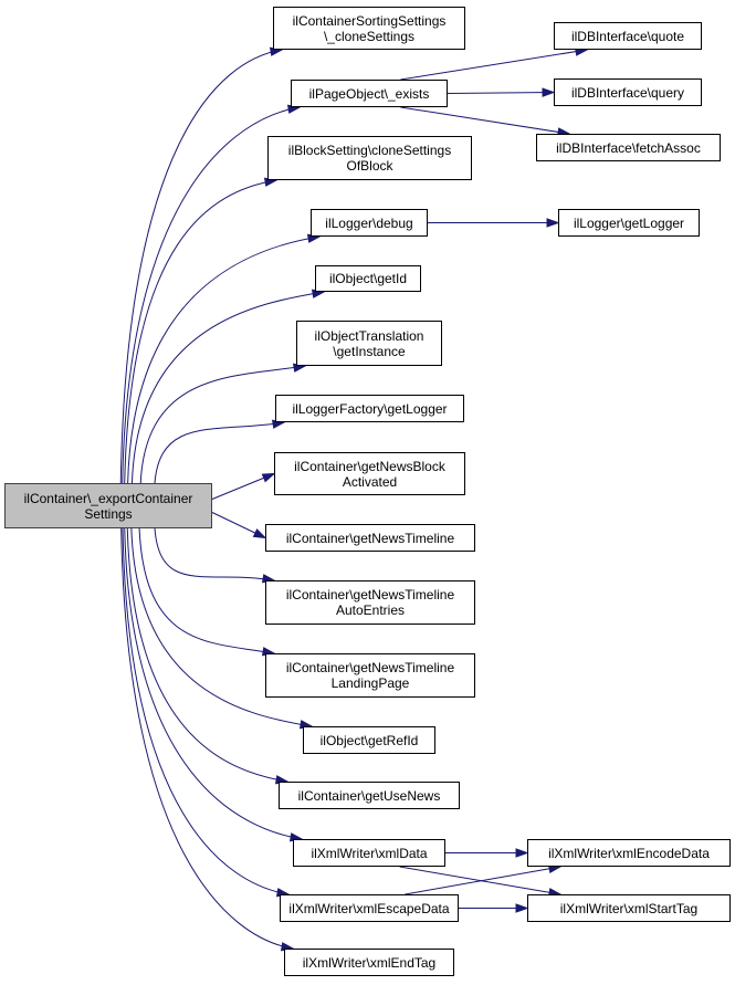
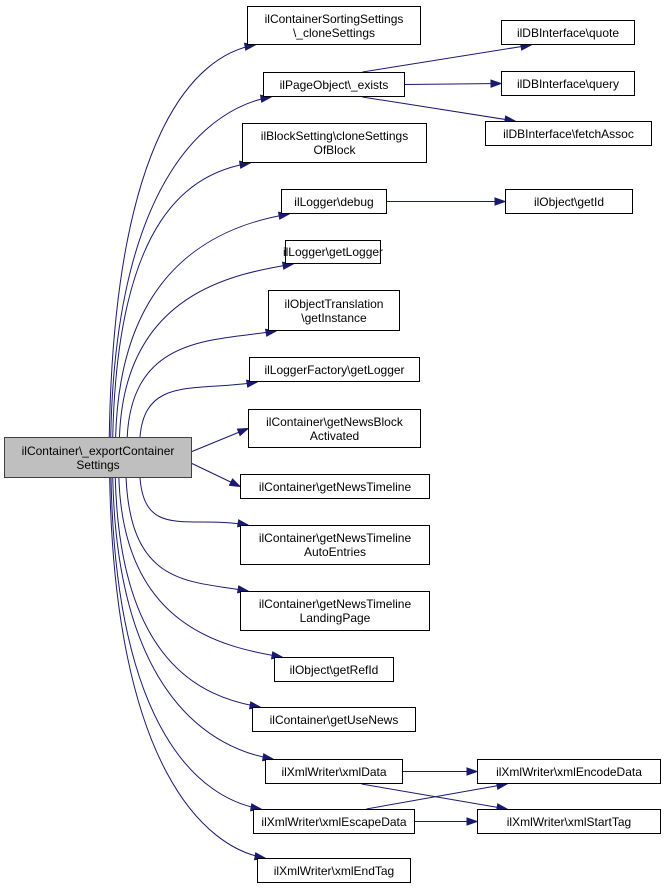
  ilContainer\_exportContainer
  Settings
  ilContainerSortingSettings
  \_cloneSettings
  ilPageObject\_exists
  ilBlockSetting\cloneSettings
  OfBlock
  ilLogger\debug
- ilObject\getId
+ ilLogger\getLogger
  ilObjectTranslation
  \getInstance
  ilLoggerFactory\getLogger
  ilContainer\getNewsBlock
  Activated
  ilContainer\getNewsTimeline
  ilContainer\getNewsTimeline
  AutoEntries
  ilContainer\getNewsTimeline
  LandingPage
  ilObject\getRefId
  ilContainer\getUseNews
  ilXmlWriter\xmlData
  ilXmlWriter\xmlEscapeData
  ilXmlWriter\xmlEndTag
  ilDBInterface\quote
  ilDBInterface\query
  ilDBInterface\fetchAssoc
- ilLogger\getLogger
+ ilObject\getId
  ilXmlWriter\xmlEncodeData
  ilXmlWriter\xmlStartTag
